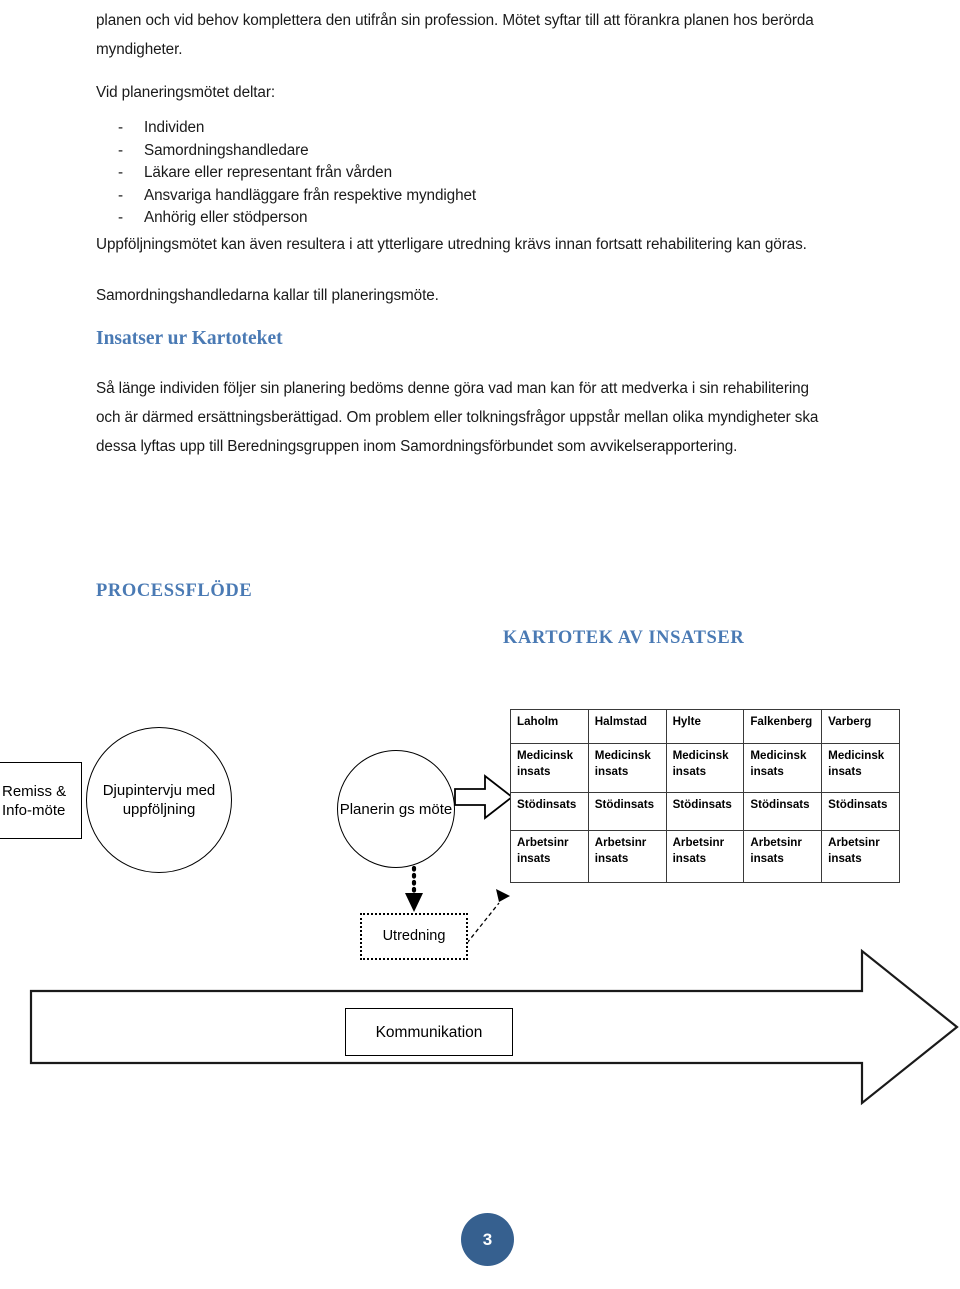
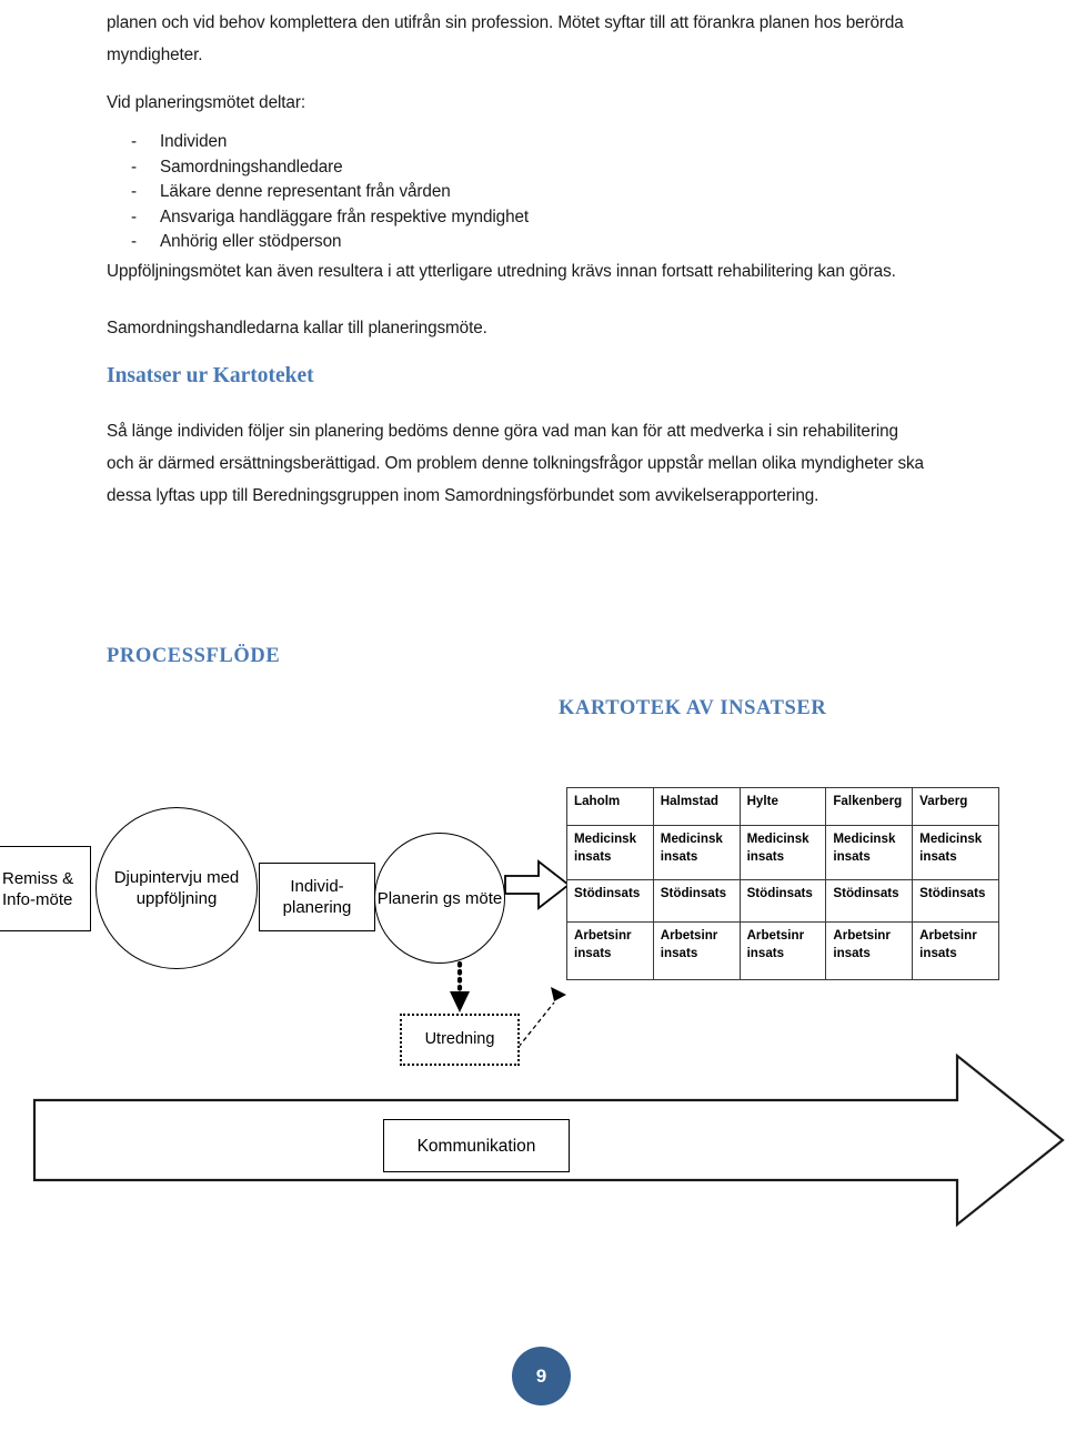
  planen och vid behov komplettera den utifrån sin profession. Mötet syftar till att förankra planen hos berörda myndigheter.
  Vid planeringsmötet deltar:
  -
  Individen
  -
  Samordningshandledare
  -
- Läkare eller representant från vården
+ Läkare denne representant från vården
  -
  Ansvariga handläggare från respektive myndighet
  -
  Anhörig eller stödperson
  Uppföljningsmötet kan även resultera i att ytterligare utredning krävs innan fortsatt rehabilitering kan göras.
  Samordningshandledarna kallar till planeringsmöte.
  Insatser ur Kartoteket
- Så länge individen följer sin planering bedöms denne göra vad man kan för att medverka i sin rehabilitering och är därmed ersättningsberättigad. Om problem eller tolkningsfrågor uppstår mellan olika myndigheter ska dessa lyftas upp till Beredningsgruppen inom Samordningsförbundet som avvikelserapportering.
+ Så länge individen följer sin planering bedöms denne göra vad man kan för att medverka i sin rehabilitering och är därmed ersättningsberättigad. Om problem denne tolkningsfrågor uppstår mellan olika myndigheter ska dessa lyftas upp till Beredningsgruppen inom Samordningsförbundet som avvikelserapportering.
  PROCESSFLÖDE
  KARTOTEK AV INSATSER
  Remiss & Info-möte
  Djupintervju med uppföljning
+ Individ-planering
  Planerin gs möte
  Utredning
  Kommunikation
  Laholm	Halmstad	Hylte	Falkenberg	Varberg
  Medicinsk insats	Medicinsk insats	Medicinsk insats	Medicinsk insats	Medicinsk insats
  Stödinsats	Stödinsats	Stödinsats	Stödinsats	Stödinsats
  Arbetsinr insats	Arbetsinr insats	Arbetsinr insats	Arbetsinr insats	Arbetsinr insats
- 3
+ 9
